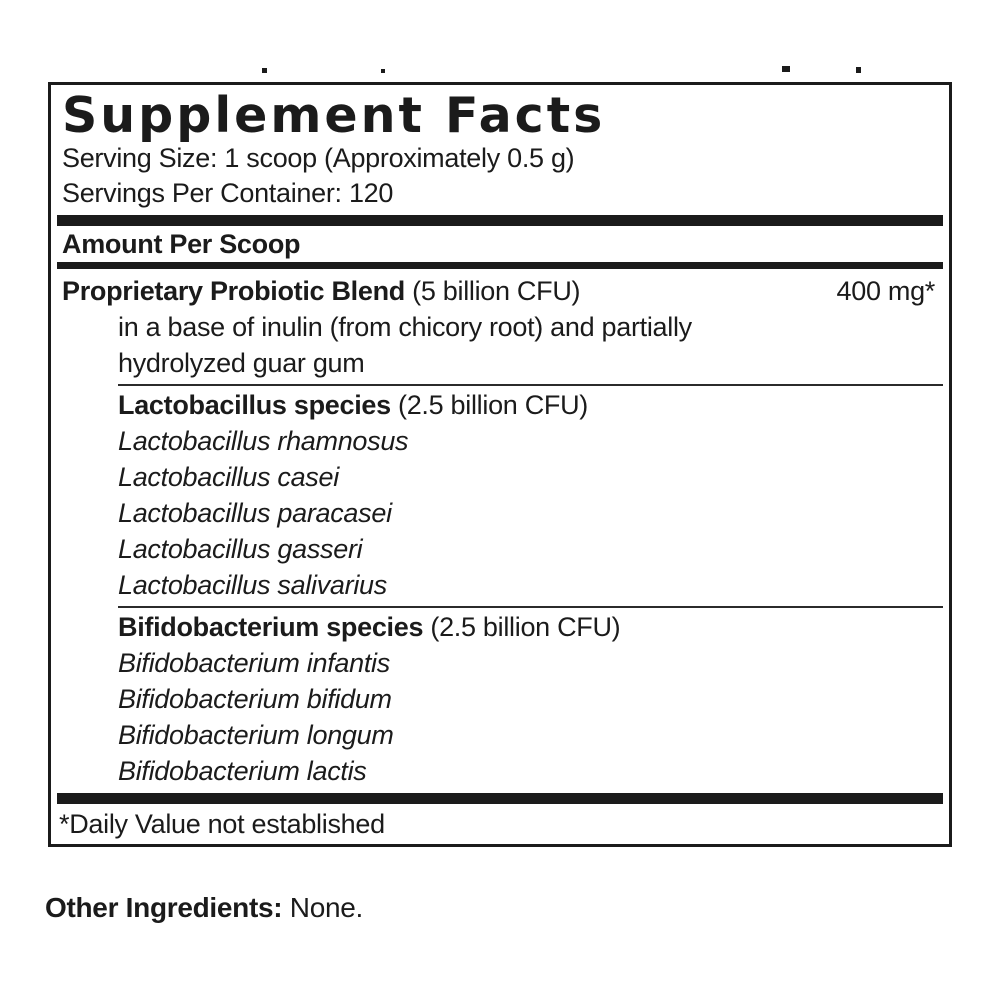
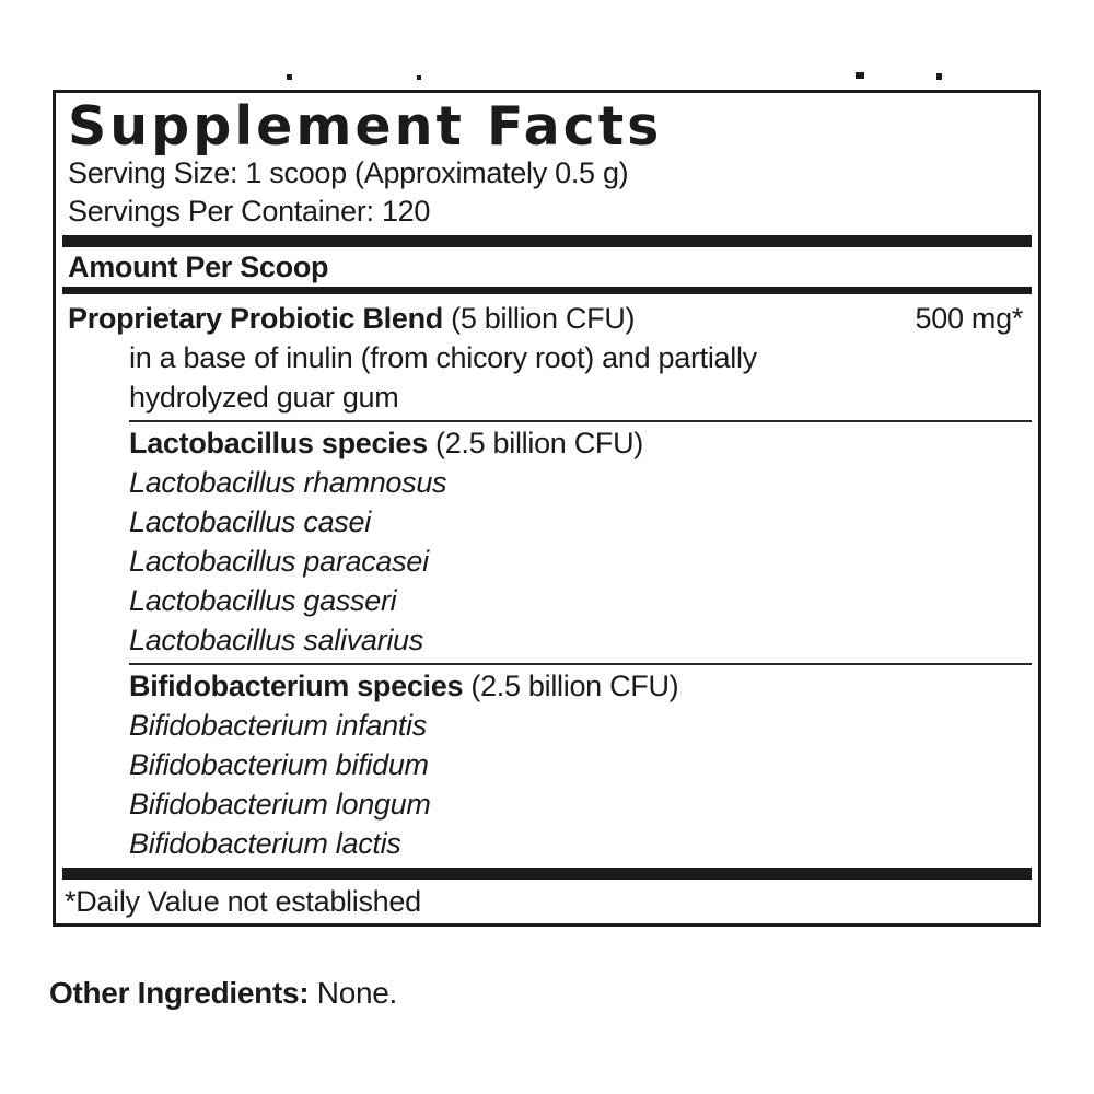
  Supplement Facts
  Serving Size: 1 scoop (Approximately 0.5 g)
  Servings Per Container: 120
  Amount Per Scoop
  Proprietary Probiotic Blend (5 billion CFU)
- 400 mg*
+ 500 mg*
  in a base of inulin (from chicory root) and partially
  hydrolyzed guar gum
  Lactobacillus species (2.5 billion CFU)
  Lactobacillus rhamnosus
  Lactobacillus casei
  Lactobacillus paracasei
  Lactobacillus gasseri
  Lactobacillus salivarius
  Bifidobacterium species (2.5 billion CFU)
  Bifidobacterium infantis
  Bifidobacterium bifidum
  Bifidobacterium longum
  Bifidobacterium lactis
  *Daily Value not established
  Other Ingredients: None.
